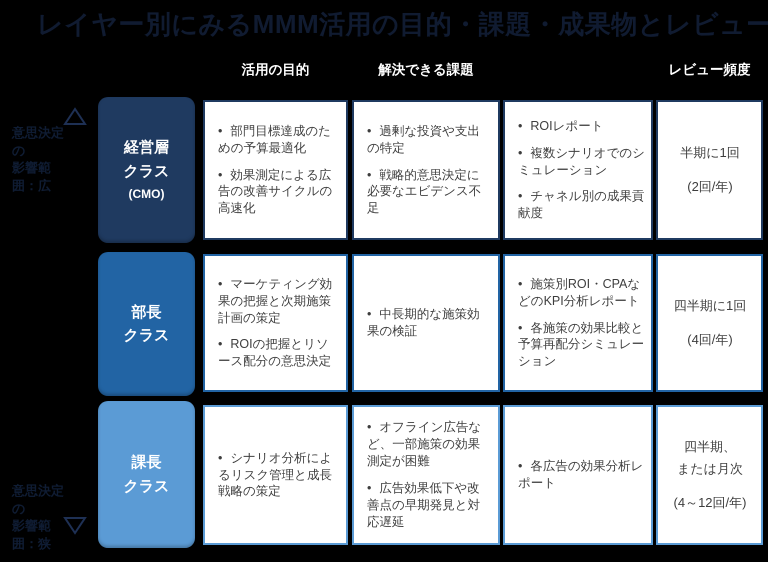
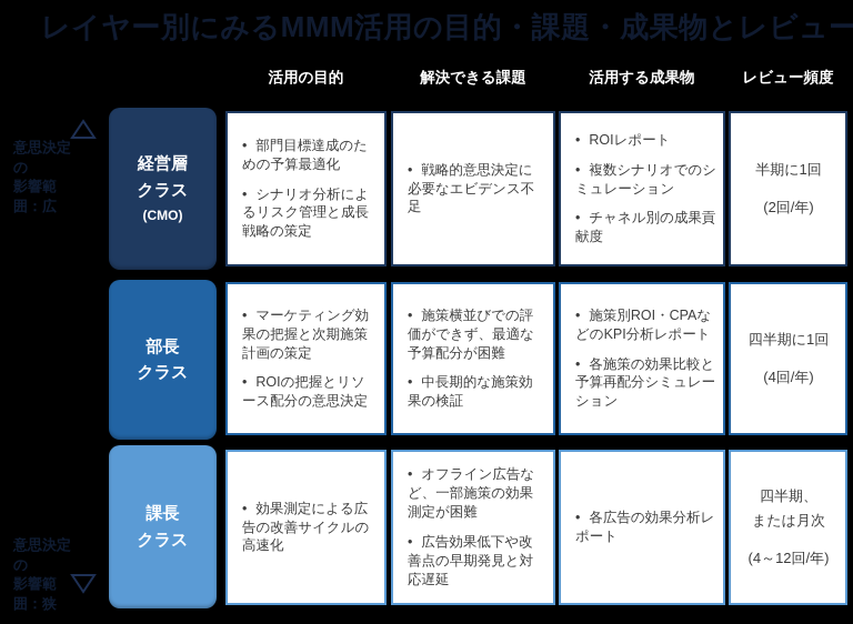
  レイヤー別にみるMMM活用の目的・課題・成果物とレビュー
  活用の目的
  解決できる課題
+ 活用する成果物
  レビュー頻度
  意思決定の
  影響範囲：広
  意思決定の
  影響範囲：狭
  経営層
  クラス
  (CMO)
  部門目標達成のための予算最適化
- 効果測定による広告の改善サイクルの高速化
+ シナリオ分析によるリスク管理と成長戦略の策定
- 過剰な投資や支出の特定
  戦略的意思決定に必要なエビデンス不足
  ROIレポート
  複数シナリオでのシミュレーション
  チャネル別の成果貢献度
  半期に1回
  (2回/年)
  部長
  クラス
  マーケティング効果の把握と次期施策計画の策定
  ROIの把握とリソース配分の意思決定
+ 施策横並びでの評価ができず、最適な予算配分が困難
  中長期的な施策効果の検証
  施策別ROI・CPAなどのKPI分析レポート
  各施策の効果比較と予算再配分シミュレーション
  四半期に1回
  (4回/年)
  課長
  クラス
- シナリオ分析によるリスク管理と成長戦略の策定
+ 効果測定による広告の改善サイクルの高速化
  オフライン広告など、一部施策の効果測定が困難
  広告効果低下や改善点の早期発見と対応遅延
  各広告の効果分析レポート
  四半期、
  または月次
  (4～12回/年)
